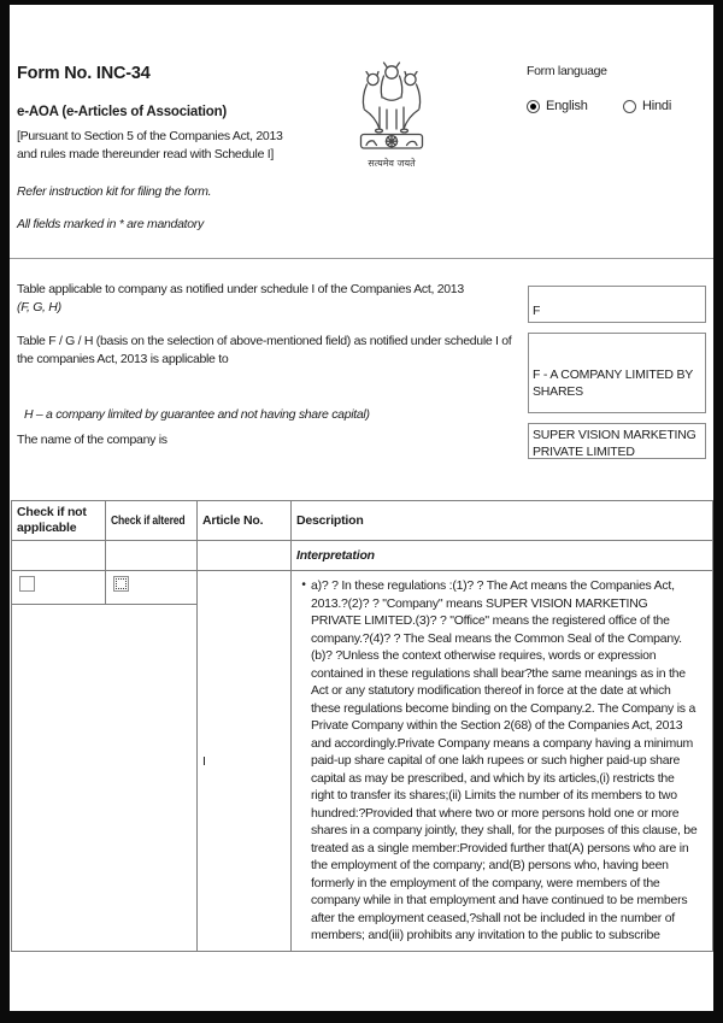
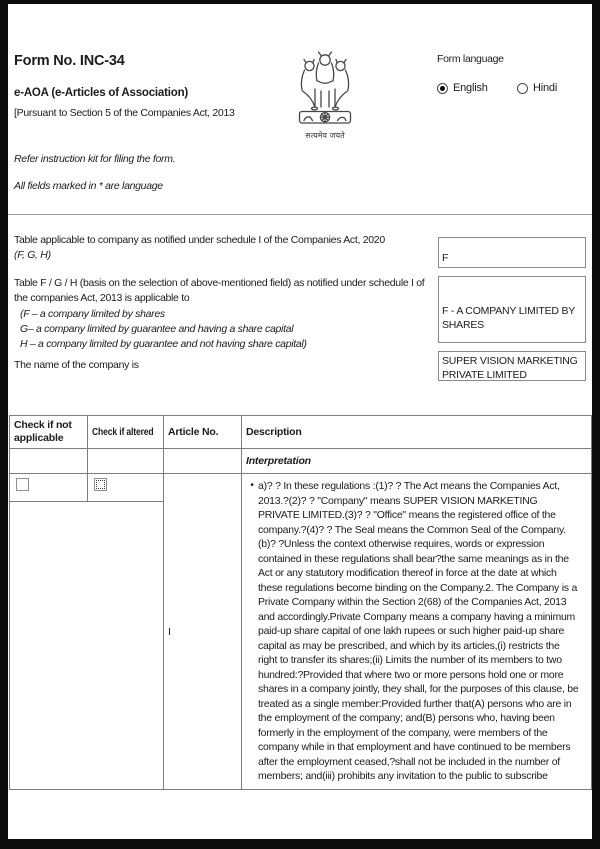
  Form No. INC-34
  e-AOA (e-Articles of Association)
  [Pursuant to Section 5 of the Companies Act, 2013
- and rules made thereunder read with Schedule I]
  Refer instruction kit for filing the form.
- All fields marked in * are mandatory
+ All fields marked in * are language
  सत्यमेव जयते
  Form language
  English
  Hindi
- Table applicable to company as notified under schedule I of the Companies Act, 2013
+ Table applicable to company as notified under schedule I of the Companies Act, 2020
  (F, G, H)
  F
  Table F / G / H (basis on the selection of above-mentioned field) as notified under schedule I of the companies Act, 2013 is applicable to
+ (F – a company limited by shares
+ G– a company limited by guarantee and having a share capital
  H – a company limited by guarantee and not having share capital)
  F - A COMPANY LIMITED BY SHARES
  The name of the company is
  SUPER VISION MARKETING PRIVATE LIMITED
  Check if not applicable	Check if altered	Article No.	Description
  			Interpretation
  		I	• a)? ? In these regulations :(1)? ? The Act means the Companies Act, 2013.?(2)? ? "Company" means SUPER VISION MARKETING PRIVATE LIMITED.(3)? ? "Office" means the registered office of the company.?(4)? ? The Seal means the Common Seal of the Company.(b)? ?Unless the context otherwise requires, words or expression contained in these regulations shall bear?the same meanings as in the Act or any statutory modification thereof in force at the date at which these regulations become binding on the Company.2. The Company is a Private Company within the Section 2(68) of the Companies Act, 2013 and accordingly.Private Company means a company having a minimum paid-up share capital of one lakh rupees or such higher paid-up share capital as may be prescribed, and which by its articles,(i) restricts the right to transfer its shares;(ii) Limits the number of its members to two hundred:?Provided that where two or more persons hold one or more shares in a company jointly, they shall, for the purposes of this clause, be treated as a single member:Provided further that(A) persons who are in the employment of the company; and(B) persons who, having been formerly in the employment of the company, were members of the company while in that employment and have continued to be members after the employment ceased,?shall not be included in the number of members; and(iii) prohibits any invitation to the public to subscribe
